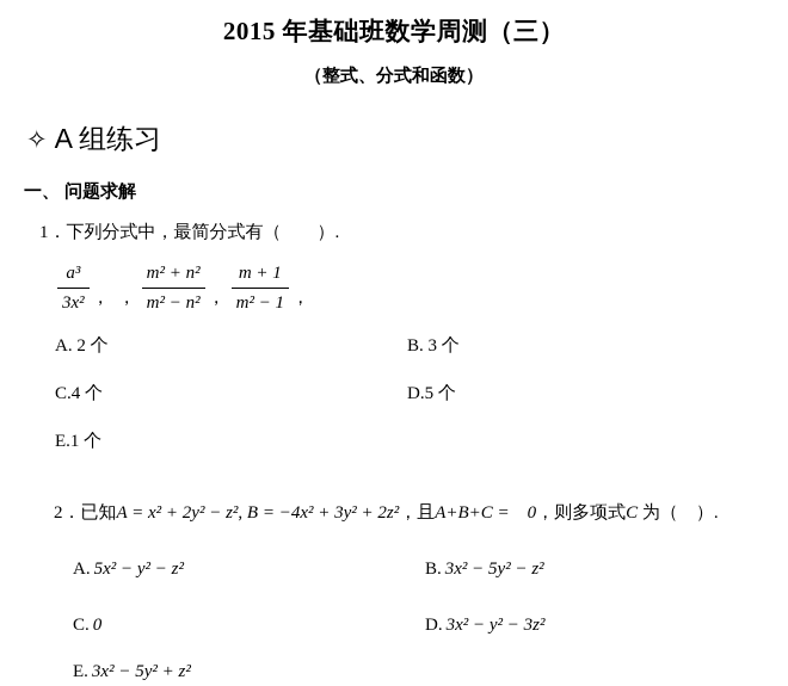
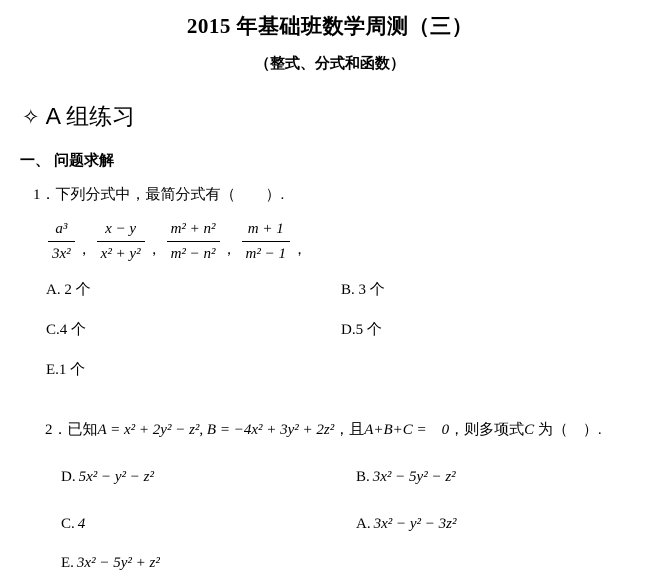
  2015 年基础班数学周测（三）
  （整式、分式和函数）
  ✧ A 组练习
  一、 问题求解
  1．下列分式中，最简分式有（ ）.
  a³
  3x²
  ，
+ x − y
+ x² + y²
  ，
  m² + n²
  m² − n²
  ，
  m + 1
  m² − 1
  ，
  A. 2 个
  B. 3 个
  C.4 个
  D.5 个
  E.1 个
  2．已知A = x² + 2y² − z², B = −4x² + 3y² + 2z²，且A+B+C = 0，则多项式C 为（ ）.
- A. 5x² − y² − z²
+ D. 5x² − y² − z²
  B. 3x² − 5y² − z²
- C. 0
+ C. 4
- D. 3x² − y² − 3z²
+ A. 3x² − y² − 3z²
  E. 3x² − 5y² + z²
